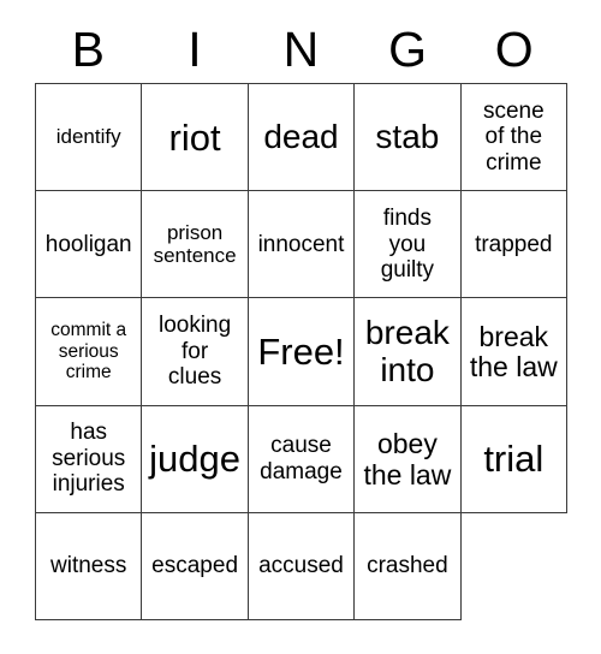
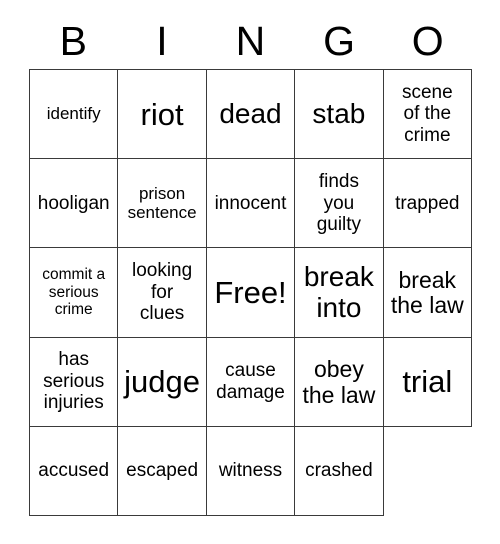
  B
  I
  N
  G
  O
  identify
  riot
  dead
  stab
  scene
  of the
  crime
  hooligan
  prison
  sentence
  innocent
  finds
  you
  guilty
  trapped
  commit a
  serious
  crime
  looking
  for
  clues
  Free!
  break
  into
  break
  the law
  has
  serious
  injuries
  judge
  cause
  damage
  obey
  the law
  trial
- witness
+ accused
  escaped
- accused
+ witness
  crashed
